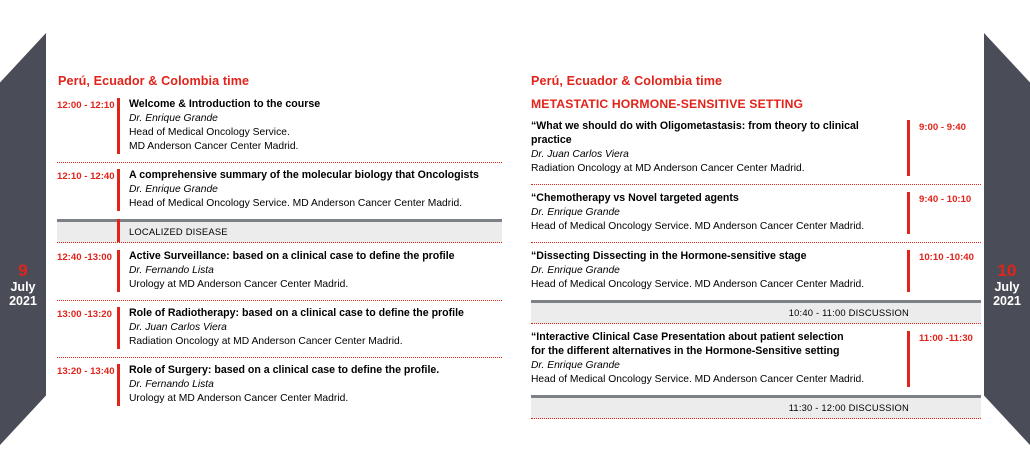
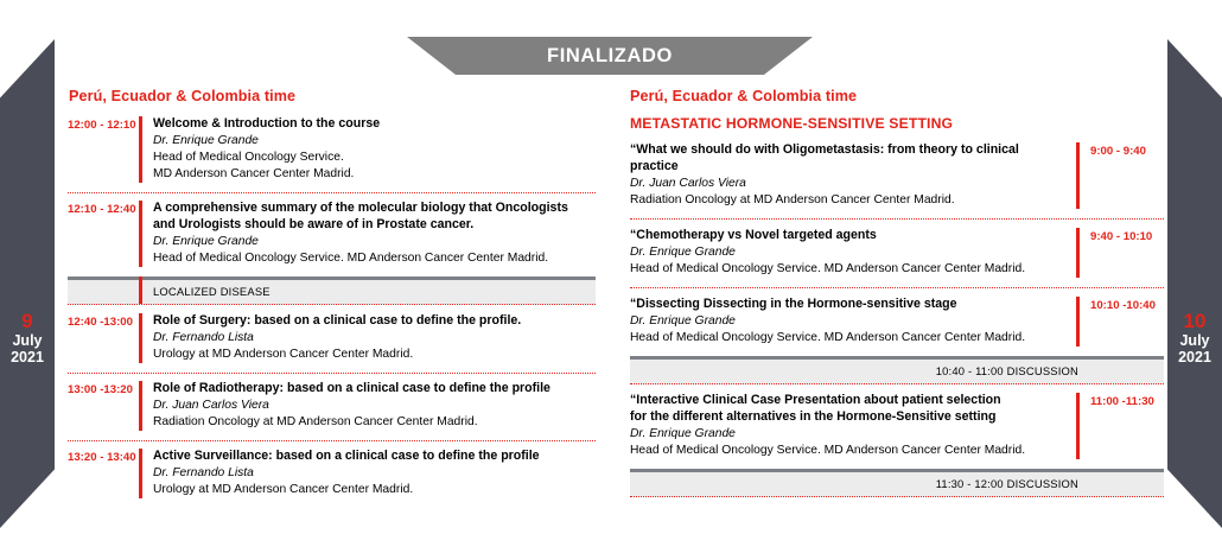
  9
  July
  2021
  10
  July
  2021
+ FINALIZADO
  Perú, Ecuador & Colombia time
  12:00 - 12:10
  Welcome & Introduction to the course
  Dr. Enrique Grande
  Head of Medical Oncology Service.
  MD Anderson Cancer Center Madrid.
  12:10 - 12:40
  A comprehensive summary of the molecular biology that Oncologists
+ and Urologists should be aware of in Prostate cancer.
  Dr. Enrique Grande
  Head of Medical Oncology Service. MD Anderson Cancer Center Madrid.
  LOCALIZED DISEASE
  12:40 -13:00
- Active Surveillance: based on a clinical case to define the profile
+ Role of Surgery: based on a clinical case to define the profile.
  Dr. Fernando Lista
  Urology at MD Anderson Cancer Center Madrid.
  13:00 -13:20
  Role of Radiotherapy: based on a clinical case to define the profile
  Dr. Juan Carlos Viera
  Radiation Oncology at MD Anderson Cancer Center Madrid.
  13:20 - 13:40
- Role of Surgery: based on a clinical case to define the profile.
+ Active Surveillance: based on a clinical case to define the profile
  Dr. Fernando Lista
  Urology at MD Anderson Cancer Center Madrid.
  Perú, Ecuador & Colombia time
  METASTATIC HORMONE-SENSITIVE SETTING
  “What we should do with Oligometastasis: from theory to clinical practice
  Dr. Juan Carlos Viera
  Radiation Oncology at MD Anderson Cancer Center Madrid.
  9:00 - 9:40
  “Chemotherapy vs Novel targeted agents
  Dr. Enrique Grande
  Head of Medical Oncology Service. MD Anderson Cancer Center Madrid.
  9:40 - 10:10
  “Dissecting Dissecting in the Hormone-sensitive stage
  Dr. Enrique Grande
  Head of Medical Oncology Service. MD Anderson Cancer Center Madrid.
  10:10 -10:40
  10:40 - 11:00 DISCUSSION
  “Interactive Clinical Case Presentation about patient selection
  for the different alternatives in the Hormone-Sensitive setting
  Dr. Enrique Grande
  Head of Medical Oncology Service. MD Anderson Cancer Center Madrid.
  11:00 -11:30
  11:30 - 12:00 DISCUSSION
